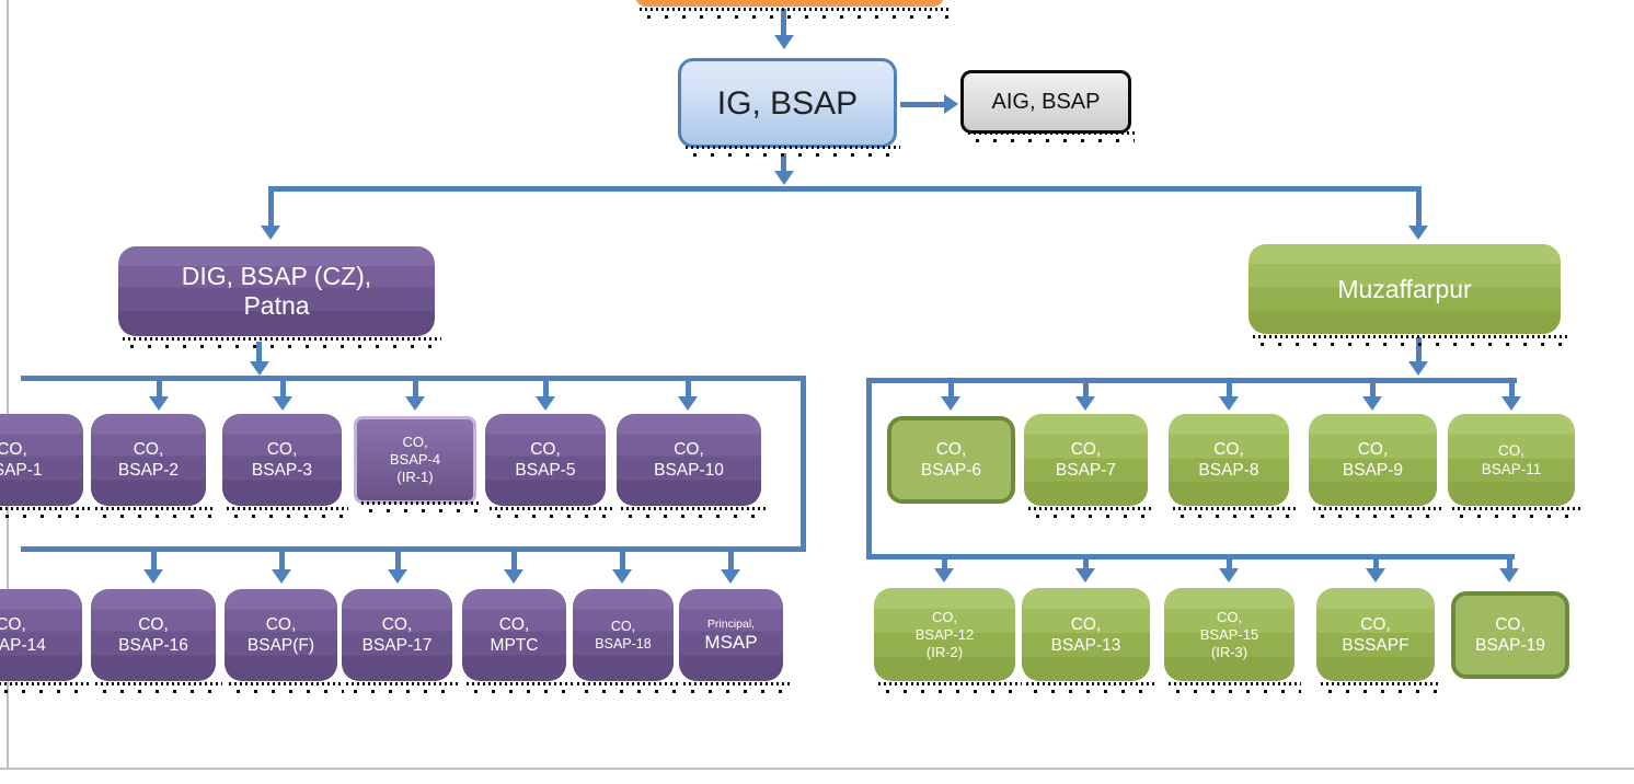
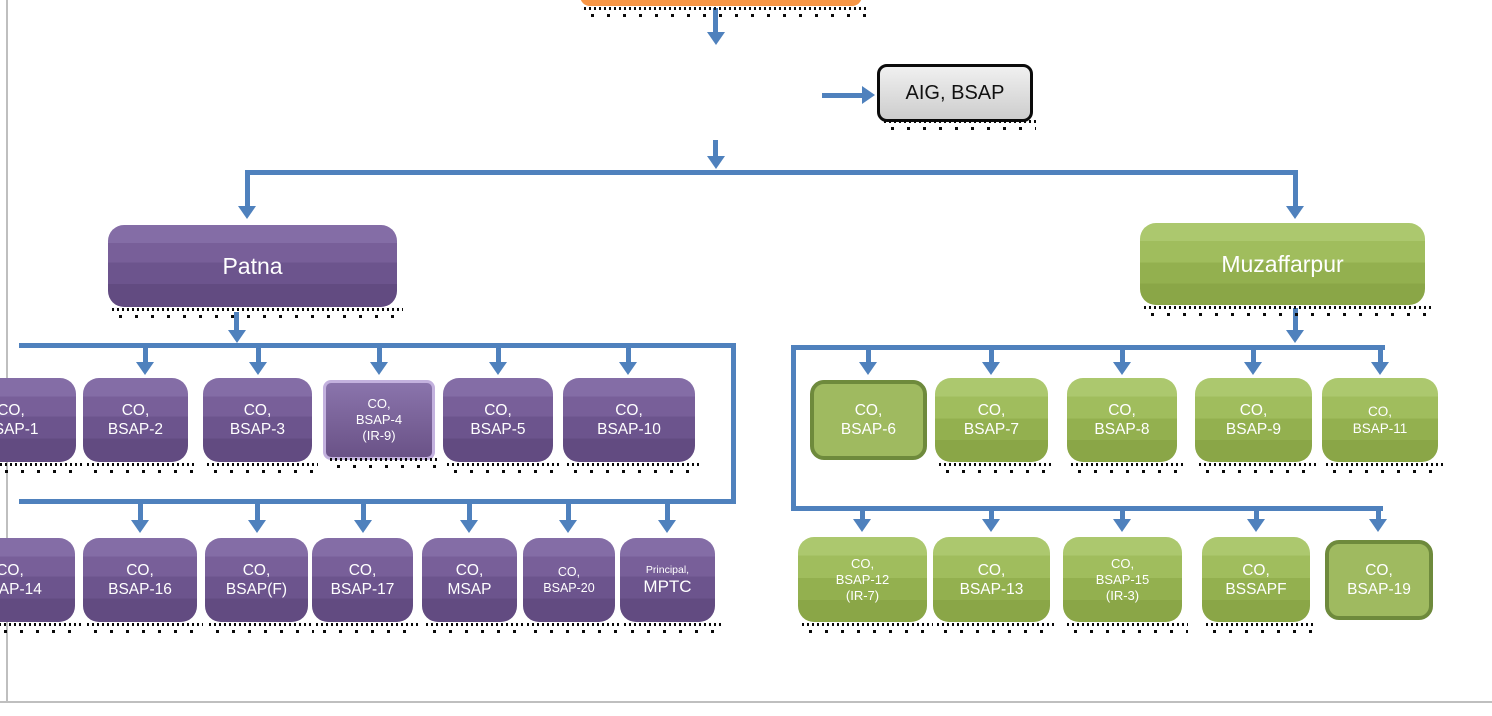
- IG, BSAP
  AIG, BSAP
- DIG, BSAP (CZ),
  Patna
  Muzaffarpur
  CO,
  CO,
  BSAP-2
  CO,
  BSAP-3
  CO,
  BSAP-4
- (IR-1)
+ (IR-9)
  CO,
  BSAP-5
  CO,
  BSAP-10
  CO,
  AP-14
  CO,
  BSAP-16
  CO,
  BSAP(F)
  CO,
  BSAP-17
  CO,
- MPTC
+ MSAP
  CO,
- BSAP-18
+ BSAP-20
  Principal,
- MSAP
+ MPTC
  CO,
  BSAP-6
  CO,
  BSAP-7
  CO,
  BSAP-8
  CO,
  BSAP-9
  CO,
  BSAP-11
  CO,
  BSAP-12
- (IR-2)
+ (IR-7)
  CO,
  BSAP-13
  CO,
  BSAP-15
  (IR-3)
  CO,
  BSSAPF
  CO,
  BSAP-19
